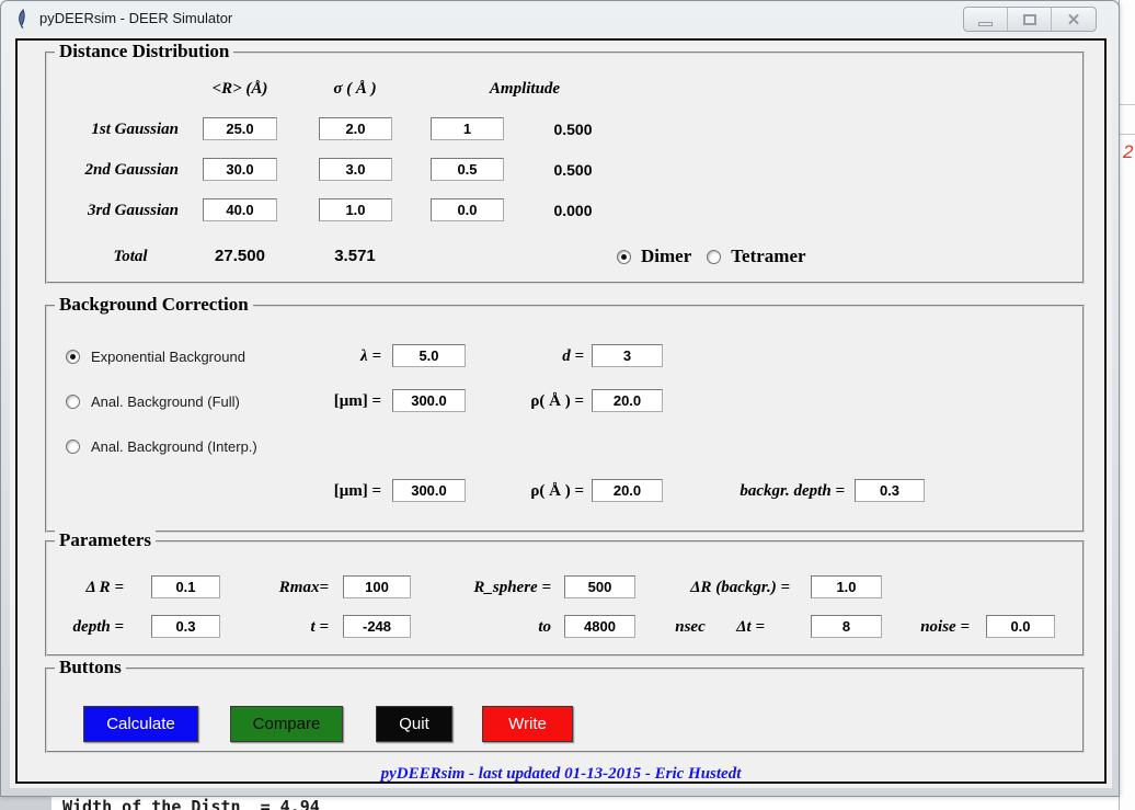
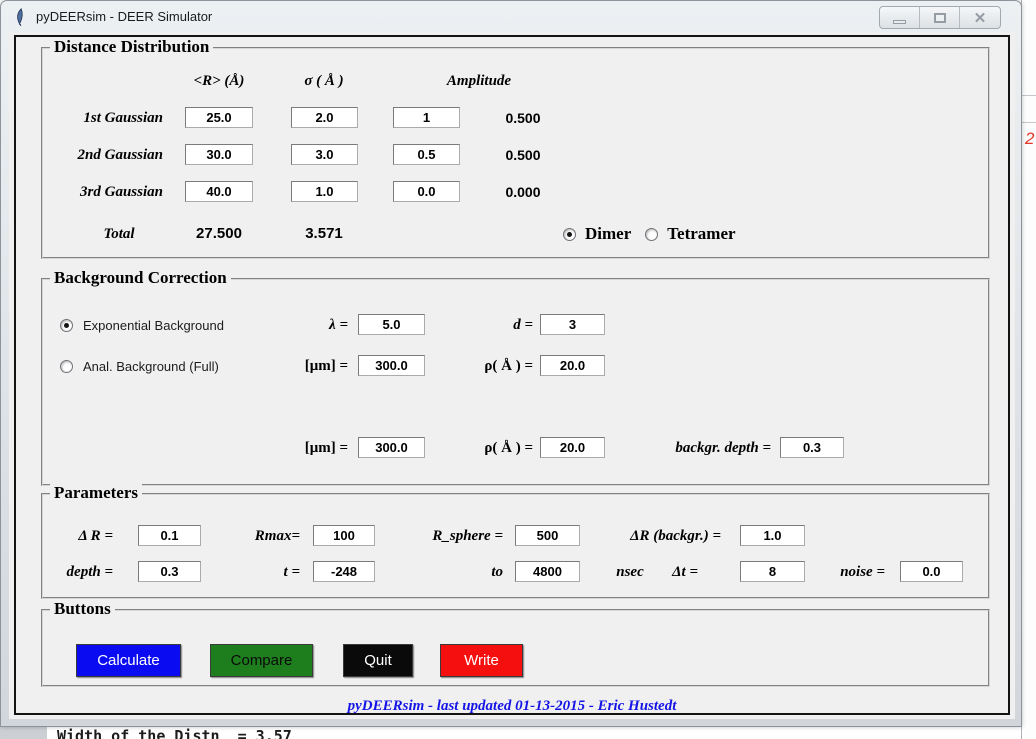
  2
- Width of the Distn = 4.94
+ Width of the Distn = 3.57
  pyDEERsim - DEER Simulator
  ✕
  Distance Distribution
  <R> (Å)
  σ ( Å )
  Amplitude
  1st Gaussian
  25.0
  2.0
  1
  0.500
  2nd Gaussian
  30.0
  3.0
  0.5
  0.500
  3rd Gaussian
  40.0
  1.0
  0.0
  0.000
  Total
  27.500
  3.571
  Dimer
  Tetramer
  Background Correction
  Exponential Background
  Anal. Background (Full)
- Anal. Background (Interp.)
  λ =
  5.0
  d =
  3
  [μm] =
  300.0
  ρ( Å ) =
  20.0
  [μm] =
  300.0
  ρ( Å ) =
  20.0
  backgr. depth =
  0.3
  Parameters
  Δ R =
  0.1
  Rmax=
  100
  R_sphere =
  500
  ΔR (backgr.) =
  1.0
  depth =
  0.3
  t =
  -248
  to
  4800
  nsec
  Δt =
  8
  noise =
  0.0
  Buttons
  Calculate
  Compare
  Quit
  Write
  pyDEERsim - last updated 01-13-2015 - Eric Hustedt
